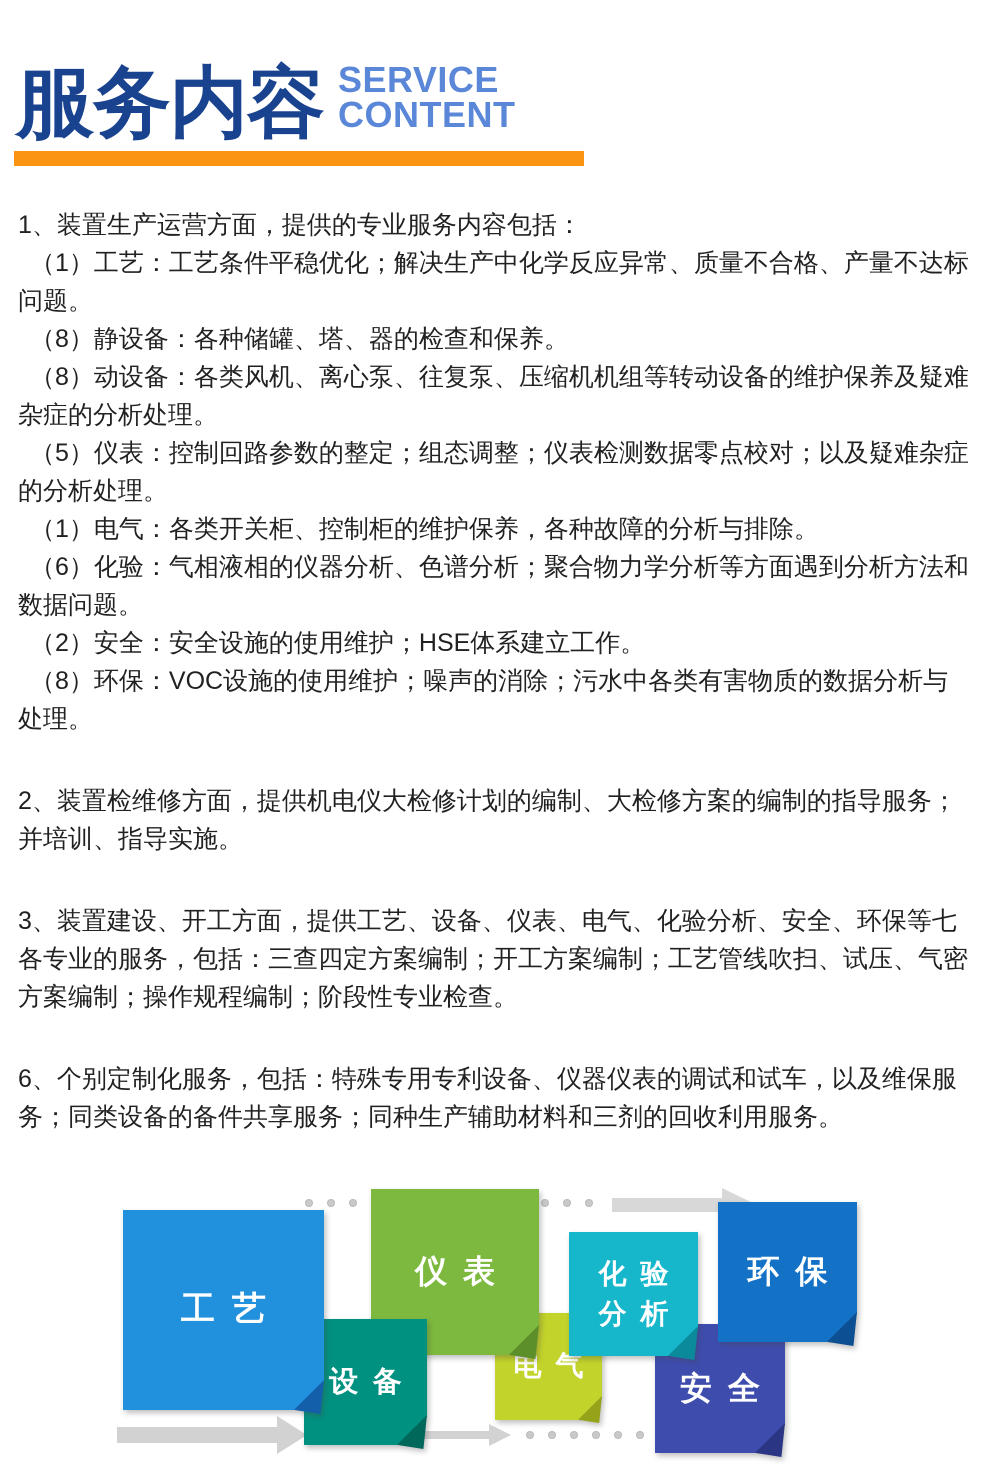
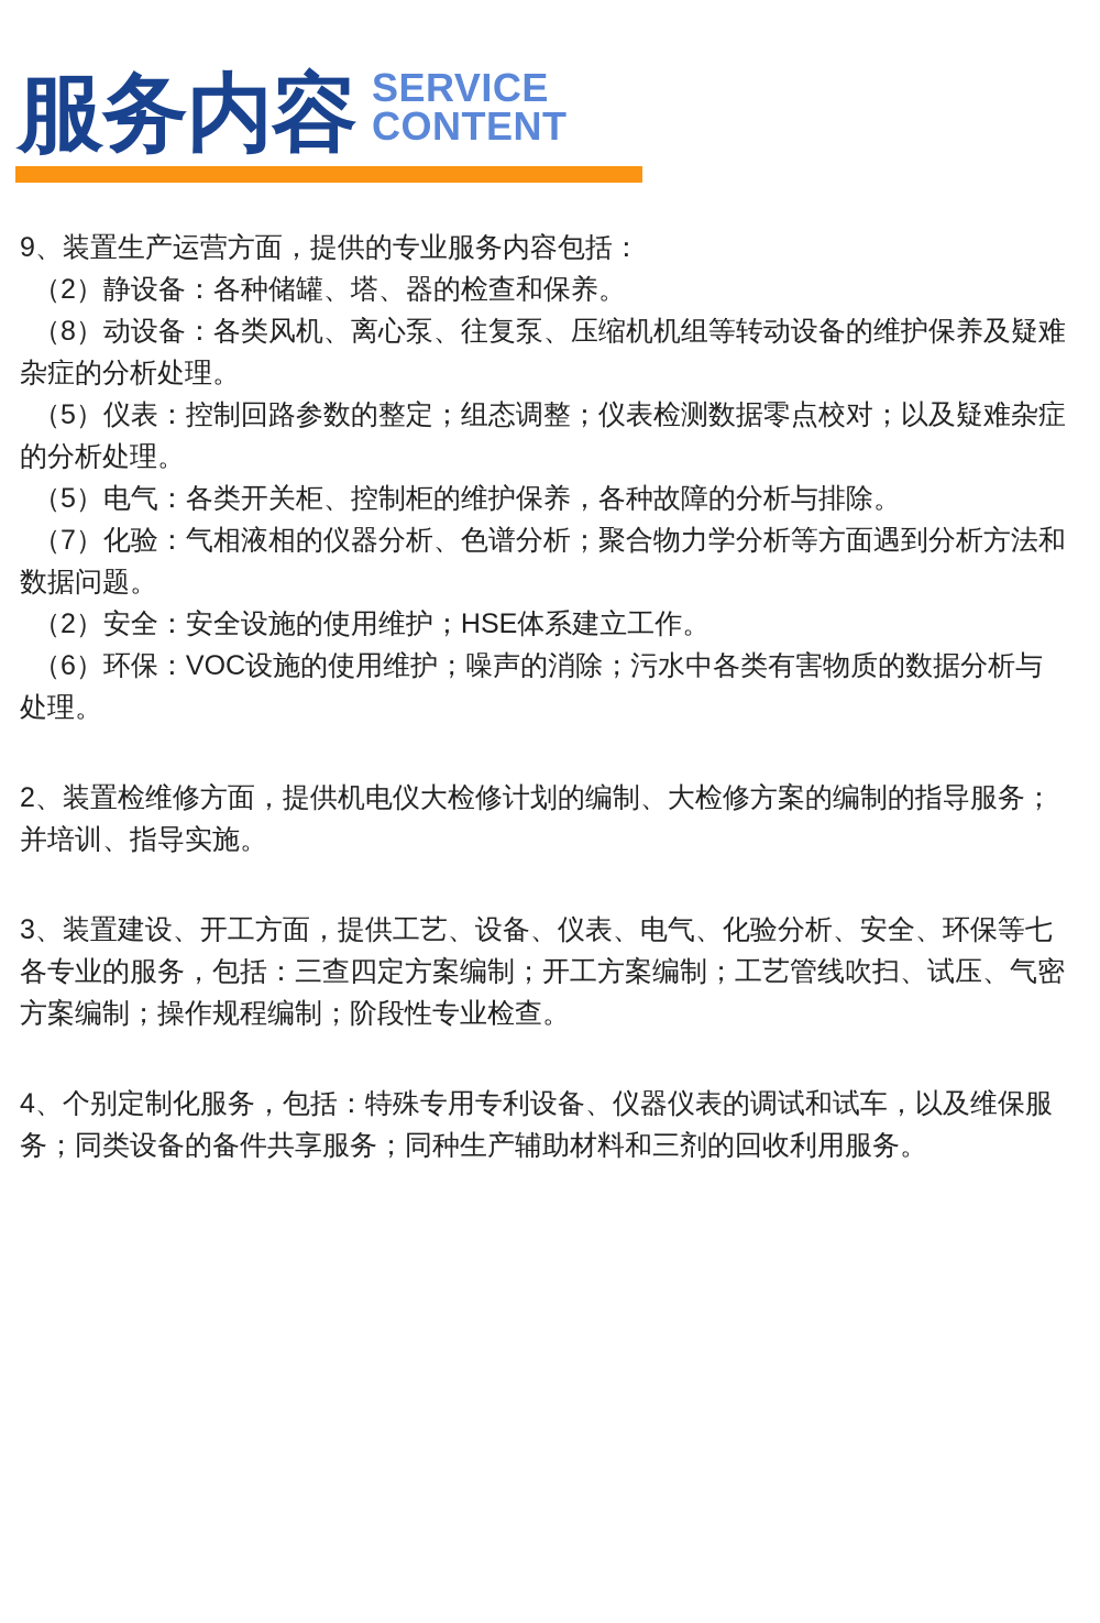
  服务内容
  SERVICE
  CONTENT
- 1、装置生产运营方面，提供的专业服务内容包括：
+ 9、装置生产运营方面，提供的专业服务内容包括：
- （1）工艺：工艺条件平稳优化；解决生产中化学反应异常、质量不合格、产量不达标问题。
- （8）静设备：各种储罐、塔、器的检查和保养。
+ （2）静设备：各种储罐、塔、器的检查和保养。
  （8）动设备：各类风机、离心泵、往复泵、压缩机机组等转动设备的维护保养及疑难杂症的分析处理。
  （5）仪表：控制回路参数的整定；组态调整；仪表检测数据零点校对；以及疑难杂症的分析处理。
- （1）电气：各类开关柜、控制柜的维护保养，各种故障的分析与排除。
+ （5）电气：各类开关柜、控制柜的维护保养，各种故障的分析与排除。
- （6）化验：气相液相的仪器分析、色谱分析；聚合物力学分析等方面遇到分析方法和数据问题。
+ （7）化验：气相液相的仪器分析、色谱分析；聚合物力学分析等方面遇到分析方法和数据问题。
  （2）安全：安全设施的使用维护；HSE体系建立工作。
- （8）环保：VOC设施的使用维护；噪声的消除；污水中各类有害物质的数据分析与处理。
+ （6）环保：VOC设施的使用维护；噪声的消除；污水中各类有害物质的数据分析与处理。
  2、装置检维修方面，提供机电仪大检修计划的编制、大检修方案的编制的指导服务；并培训、指导实施。
  3、装置建设、开工方面，提供工艺、设备、仪表、电气、化验分析、安全、环保等七各专业的服务，包括：三查四定方案编制；开工方案编制；工艺管线吹扫、试压、气密方案编制；操作规程编制；阶段性专业检查。
- 6、个别定制化服务，包括：特殊专用专利设备、仪器仪表的调试和试车，以及维保服务；同类设备的备件共享服务；同种生产辅助材料和三剂的回收利用服务。
+ 4、个别定制化服务，包括：特殊专用专利设备、仪器仪表的调试和试车，以及维保服务；同类设备的备件共享服务；同种生产辅助材料和三剂的回收利用服务。
- 工艺
- 设备
- 仪表
- 电气
- 化验
- 分析
- 环保
- 安全
